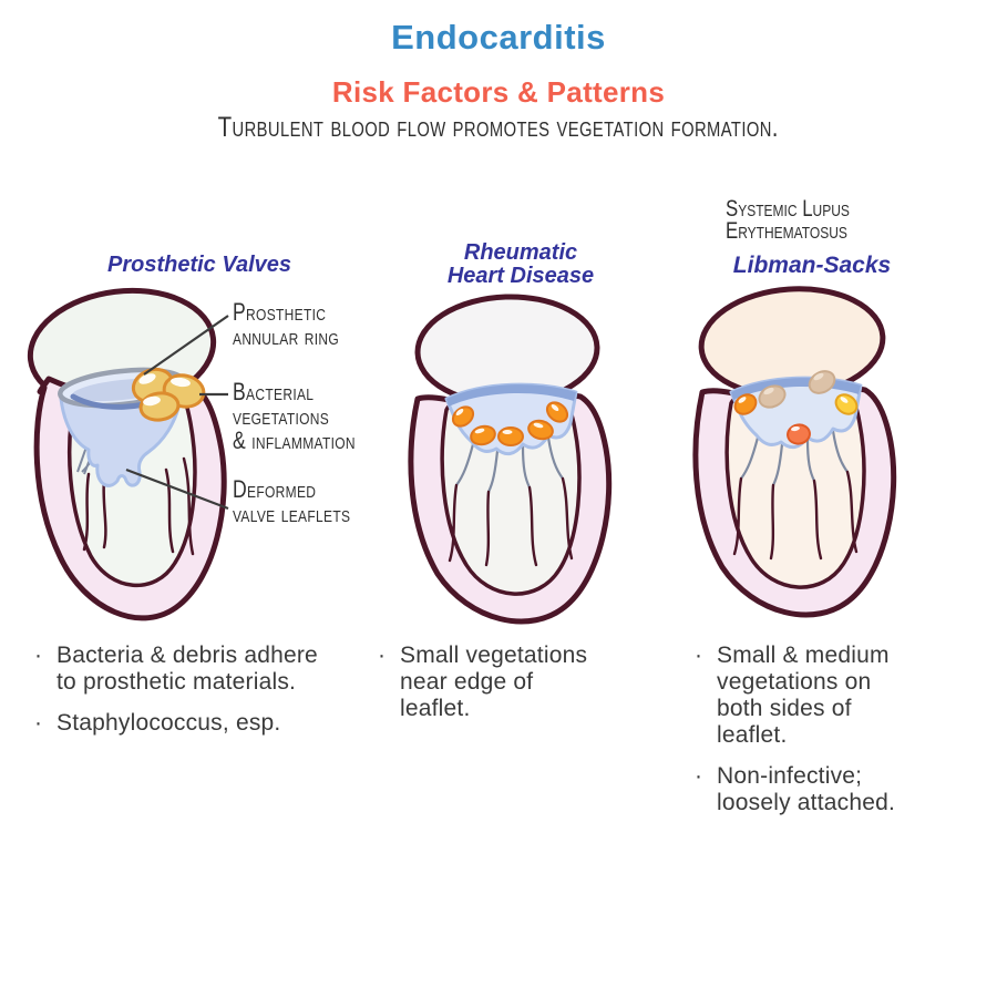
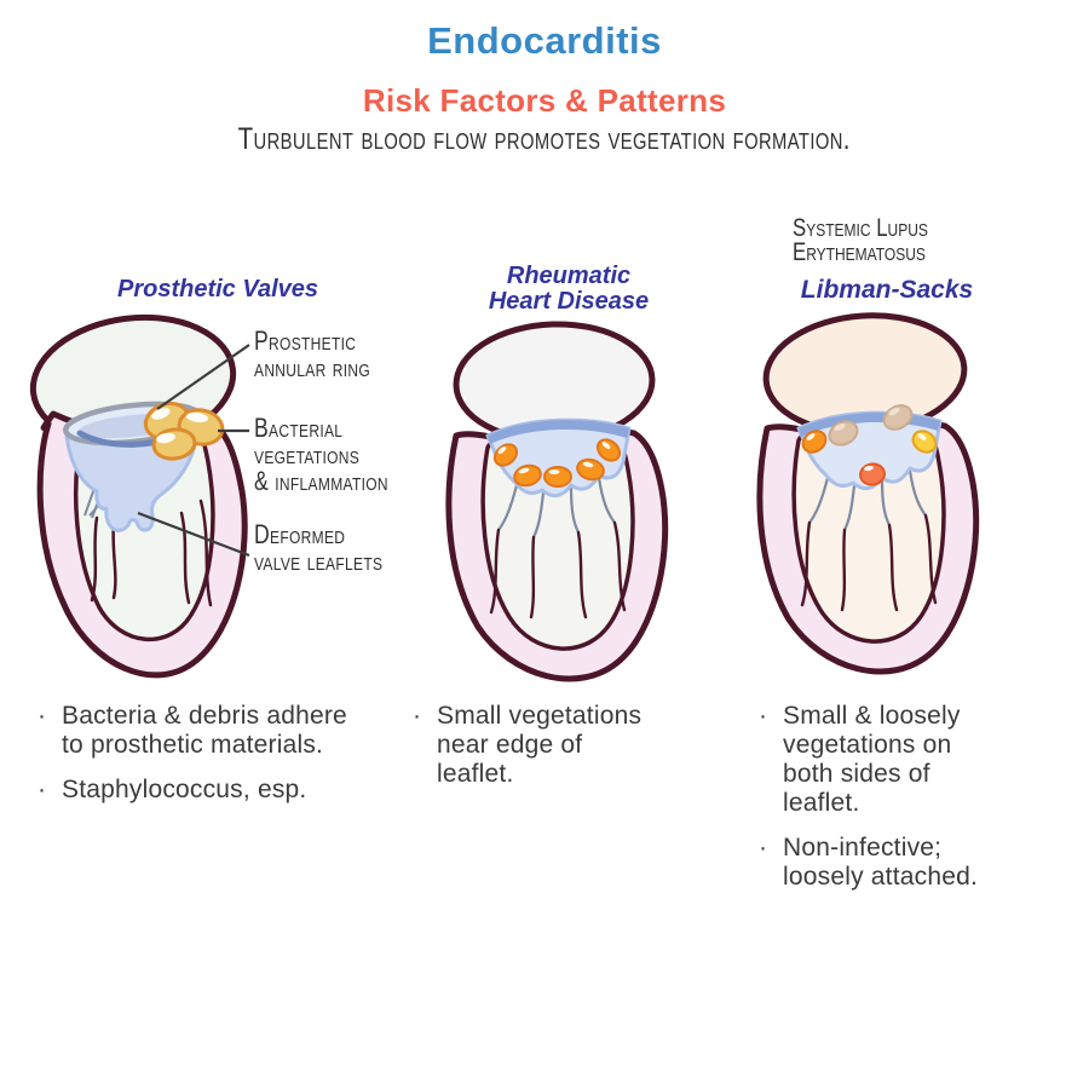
  Endocarditis
  Risk Factors & Patterns
  Turbulent blood flow promotes vegetation formation.
  Prosthetic Valves
  Rheumatic
  Heart Disease
  Systemic Lupus
  Erythematosus
  Libman-Sacks
  Prosthetic
  annular ring
  Bacterial
  vegetations
  & inflammation
  Deformed
  valve leaflets
  ·
  Bacteria & debris adhere to prosthetic materials.
  ·
  Staphylococcus, esp.
  ·
  Small vegetations near edge of leaflet.
  ·
- Small & medium vegetations on both sides of leaflet.
+ Small & loosely vegetations on both sides of leaflet.
  ·
  Non-infective; loosely attached.
